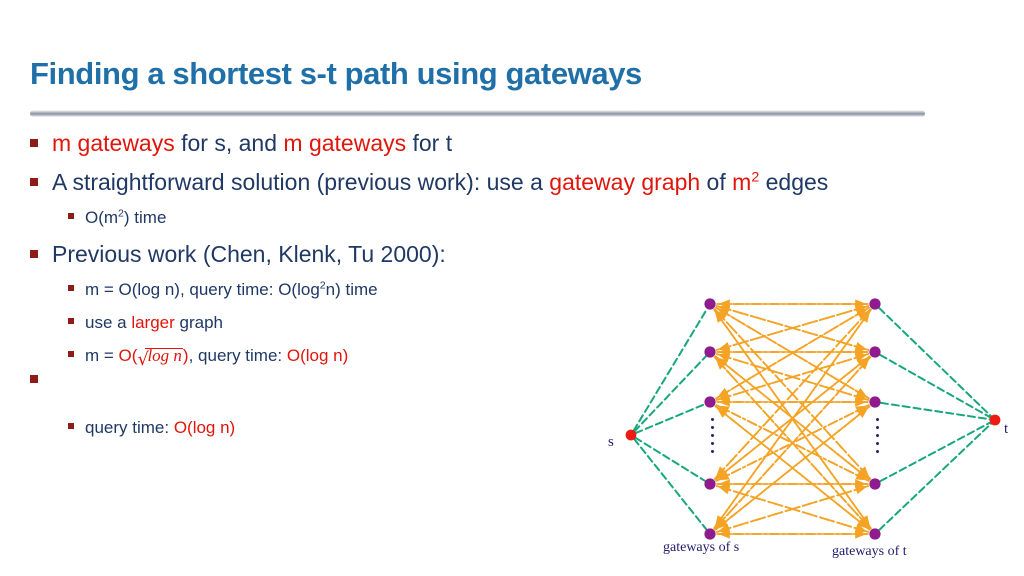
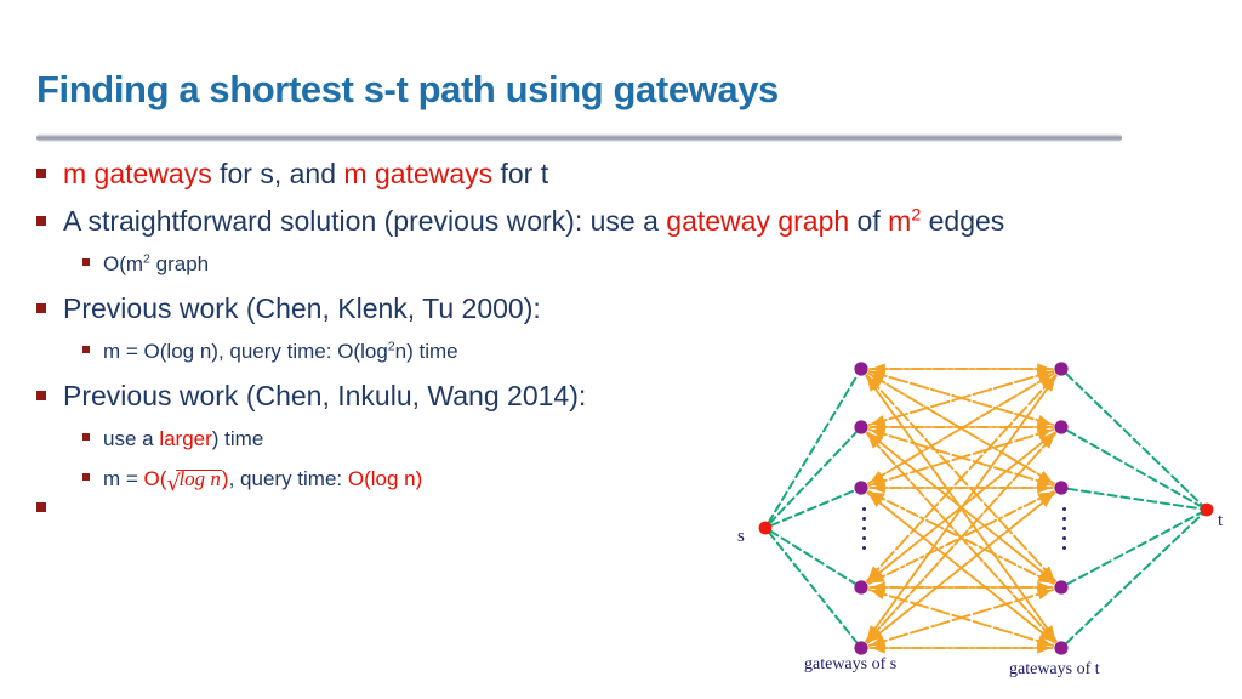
  Finding a shortest s-t path using gateways
  m gateways for s, and m gateways for t
  A straightforward solution (previous work): use a gateway graph of m2 edges
- O(m2) time
+ O(m2 graph
  Previous work (Chen, Klenk, Tu 2000):
  m = O(log n), query time: O(log2n) time
+ Previous work (Chen, Inkulu, Wang 2014):
- use a larger graph
+ use a larger) time
  m = O(
  √
  log n), query time: O(log n)
- query time: O(log n)
  s
  t
  gateways of s
  gateways of t
